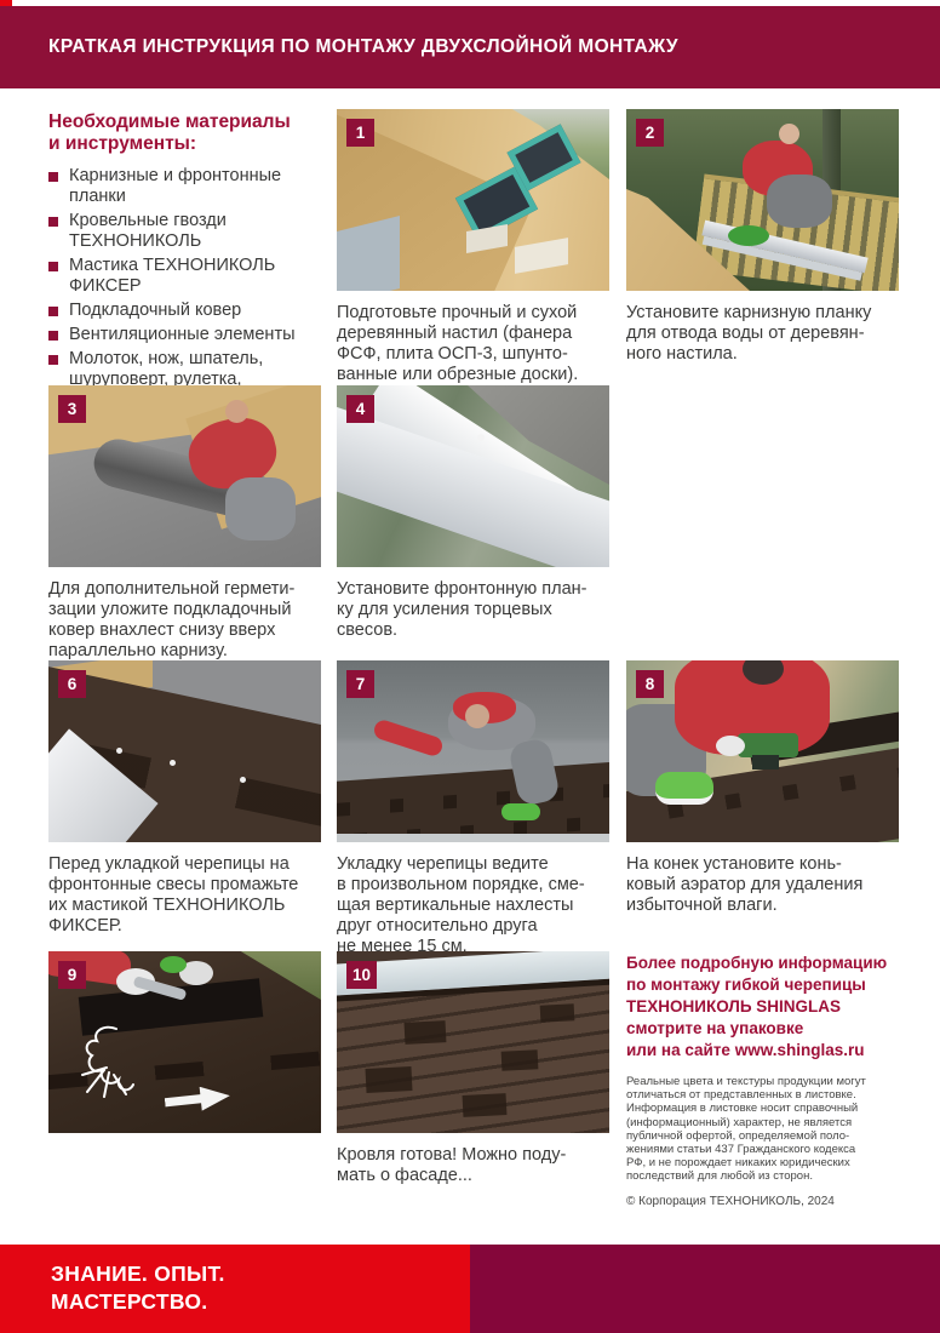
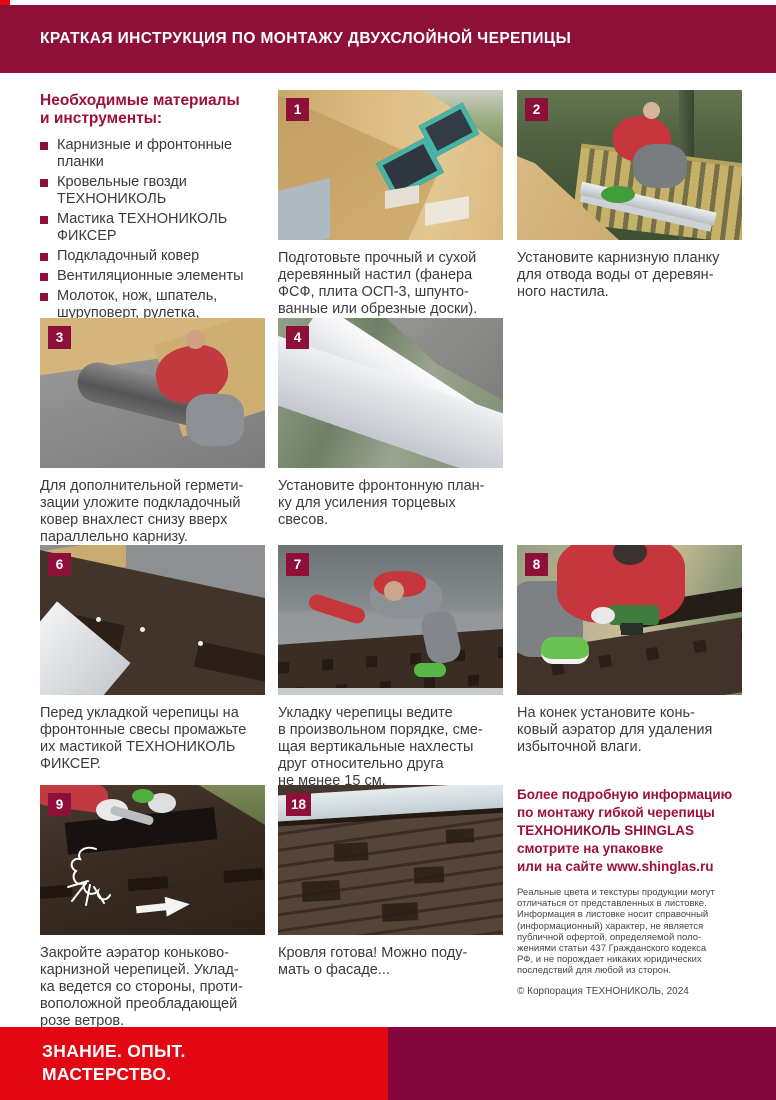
- КРАТКАЯ ИНСТРУКЦИЯ ПО МОНТАЖУ ДВУХСЛОЙНОЙ МОНТАЖУ
+ КРАТКАЯ ИНСТРУКЦИЯ ПО МОНТАЖУ ДВУХСЛОЙНОЙ ЧЕРЕПИЦЫ
  Необходимые материалы
  и инструменты:
  Карнизные и фронтонные
  планки
  Кровельные гвозди
  ТЕХНОНИКОЛЬ
  Мастика ТЕХНОНИКОЛЬ
  ФИКСЕР
  Подкладочный ковер
  Вентиляционные элементы
  Молоток, нож, шпатель,
  шуруповерт, рулетка,
  1
  Подготовьте прочный и сухой
  деревянный настил (фанера
  ФСФ, плита ОСП-3, шпунто-
  ванные или обрезные доски).
  2
  Установите карнизную планку
  для отвода воды от деревян-
  ного настила.
  3
  Для дополнительной гермети-
  зации уложите подкладочный
  ковер внахлест снизу вверх
  параллельно карнизу.
  4
  Установите фронтонную план-
  ку для усиления торцевых
  свесов.
  6
  Перед укладкой черепицы на
  фронтонные свесы промажьте
  их мастикой ТЕХНОНИКОЛЬ
  ФИКСЕР.
  7
  Укладку черепицы ведите
  в произвольном порядке, сме-
  щая вертикальные нахлесты
  друг относительно друга
  не менее 15 см.
  8
  На конек установите конь-
  ковый аэратор для удаления
  избыточной влаги.
  9
+ Закройте аэратор коньково-
+ карнизной черепицей. Уклад-
+ ка ведется со стороны, проти-
+ воположной преобладающей
+ розе ветров.
- 10
+ 18
  Кровля готова! Можно поду-
  мать о фасаде...
  Более подробную информацию
  по монтажу гибкой черепицы
  ТЕХНОНИКОЛЬ SHINGLAS
  смотрите на упаковке
  или на сайте www.shinglas.ru
  Реальные цвета и текстуры продукции могут
  отличаться от представленных в листовке.
  Информация в листовке носит справочный
  (информационный) характер, не является
  публичной офертой, определяемой поло-
  жениями статьи 437 Гражданского кодекса
  РФ, и не порождает никаких юридических
  последствий для любой из сторон.
  © Корпорация ТЕХНОНИКОЛЬ, 2024
  ЗНАНИЕ. ОПЫТ.
  МАСТЕРСТВО.
